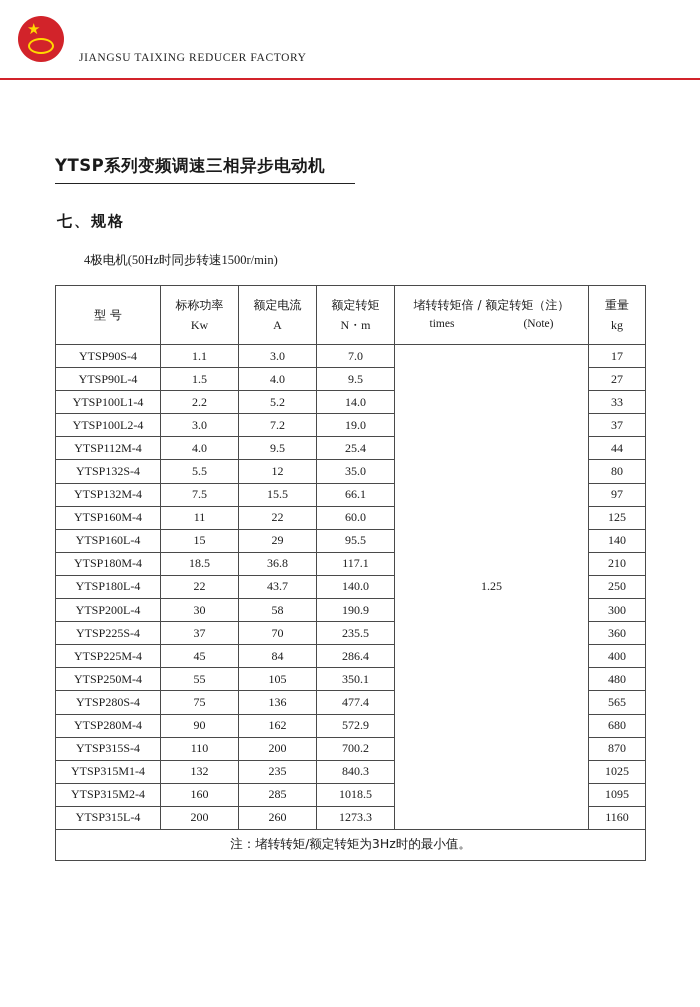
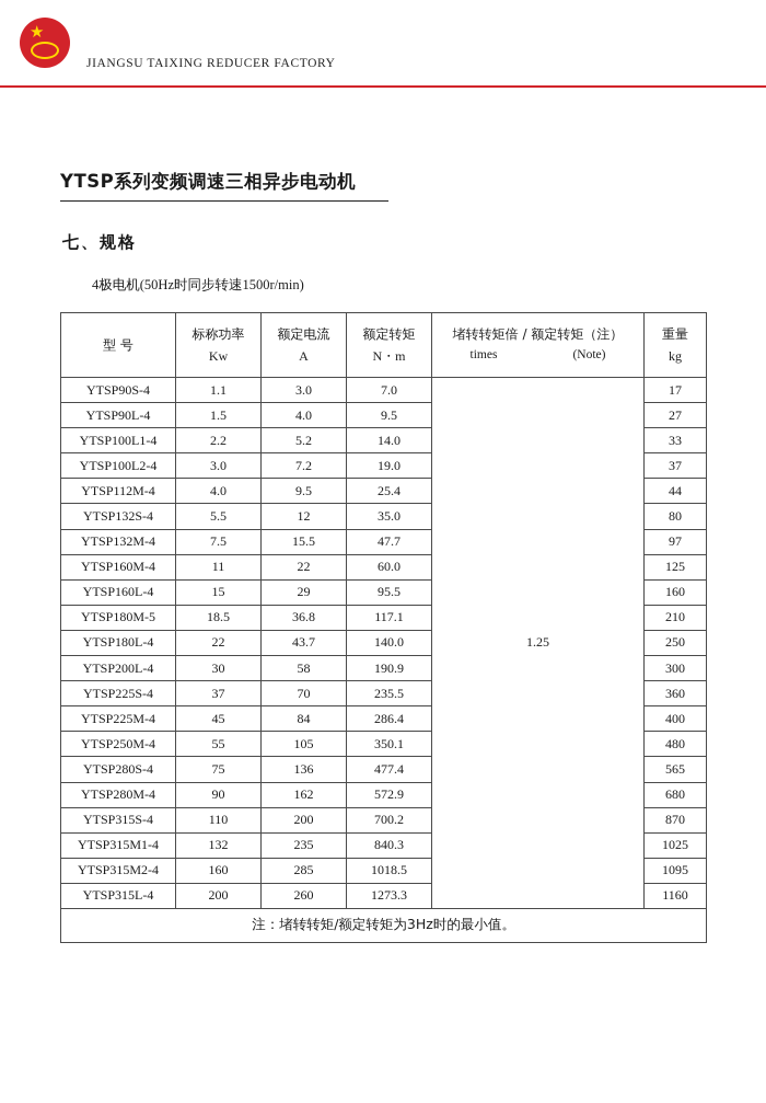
  ★
  JIANGSU TAIXING REDUCER FACTORY
  YTSP系列变频调速三相异步电动机
  七、规格
  4极电机(50Hz时同步转速1500r/min)
  型 号	标称功率 Kw	额定电流 A	额定转矩 N・m	堵转转矩倍 / 额定转矩（注） times (Note)	重量 kg
  YTSP90S-4	1.1	3.0	7.0	1.25	17
  YTSP90L-4	1.5	4.0	9.5	27
  YTSP100L1-4	2.2	5.2	14.0	33
  YTSP100L2-4	3.0	7.2	19.0	37
  YTSP112M-4	4.0	9.5	25.4	44
  YTSP132S-4	5.5	12	35.0	80
- YTSP132M-4	7.5	15.5	66.1	97
+ YTSP132M-4	7.5	15.5	47.7	97
  YTSP160M-4	11	22	60.0	125
- YTSP160L-4	15	29	95.5	140
+ YTSP160L-4	15	29	95.5	160
- YTSP180M-4	18.5	36.8	117.1	210
+ YTSP180M-5	18.5	36.8	117.1	210
  YTSP180L-4	22	43.7	140.0	250
  YTSP200L-4	30	58	190.9	300
  YTSP225S-4	37	70	235.5	360
  YTSP225M-4	45	84	286.4	400
  YTSP250M-4	55	105	350.1	480
  YTSP280S-4	75	136	477.4	565
  YTSP280M-4	90	162	572.9	680
  YTSP315S-4	110	200	700.2	870
  YTSP315M1-4	132	235	840.3	1025
  YTSP315M2-4	160	285	1018.5	1095
  YTSP315L-4	200	260	1273.3	1160
  注：堵转转矩/额定转矩为3Hz时的最小值。
